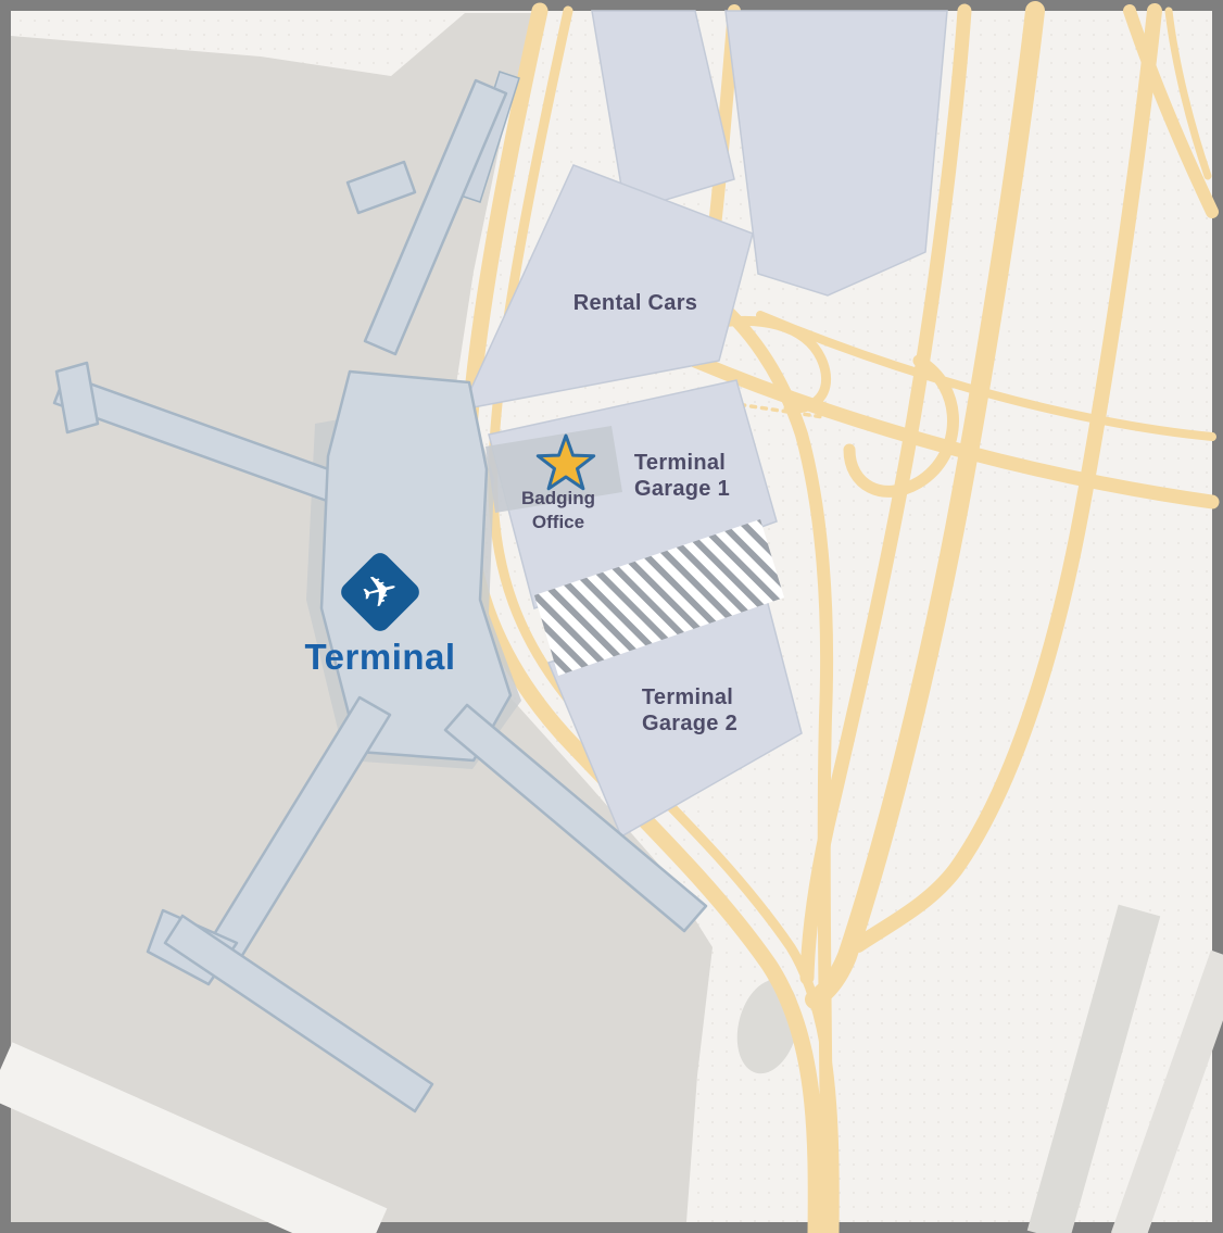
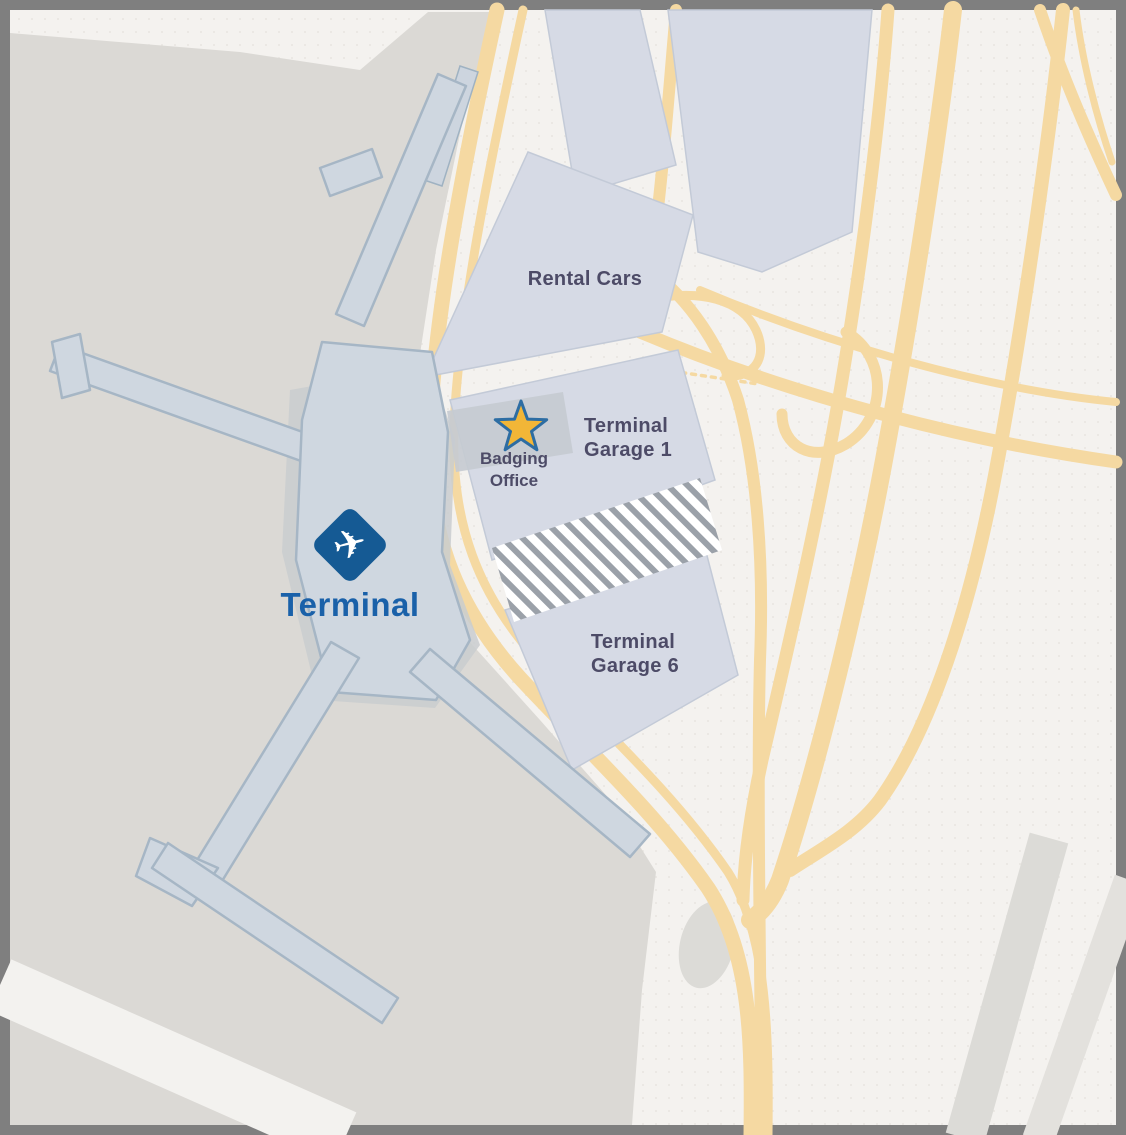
  Rental Cars
  Terminal
  Garage 1
  Terminal
- Garage 2
+ Garage 6
  Badging
  Office
  Terminal
